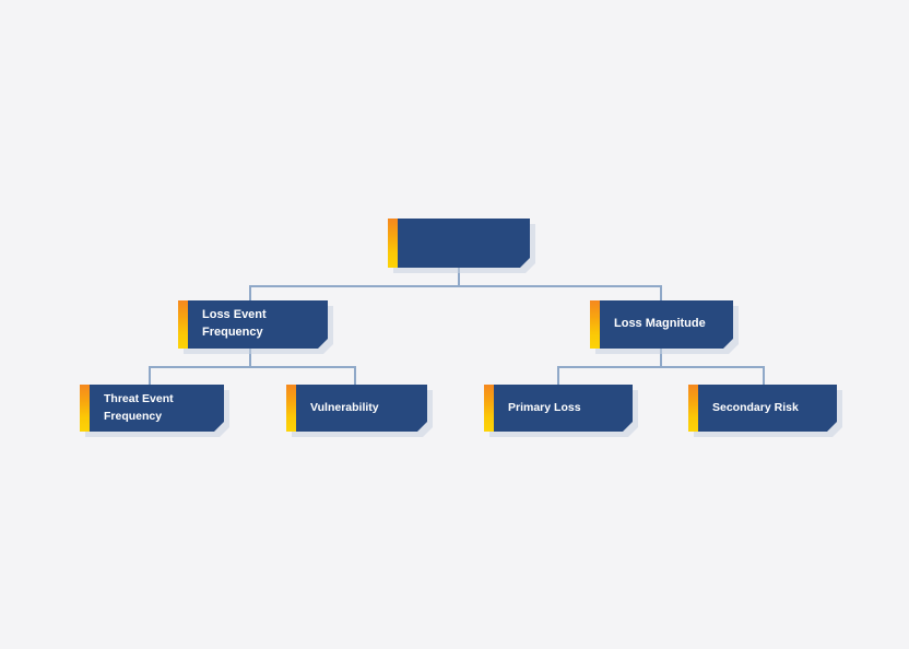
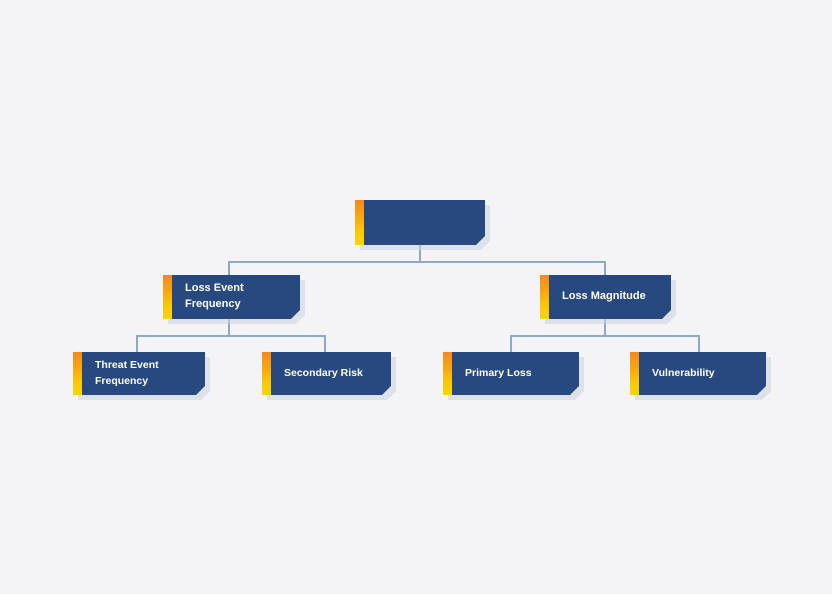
  Loss Event
  Frequency
  Loss Magnitude
  Threat Event
  Frequency
- Vulnerability
+ Secondary Risk
  Primary Loss
- Secondary Risk
+ Vulnerability
